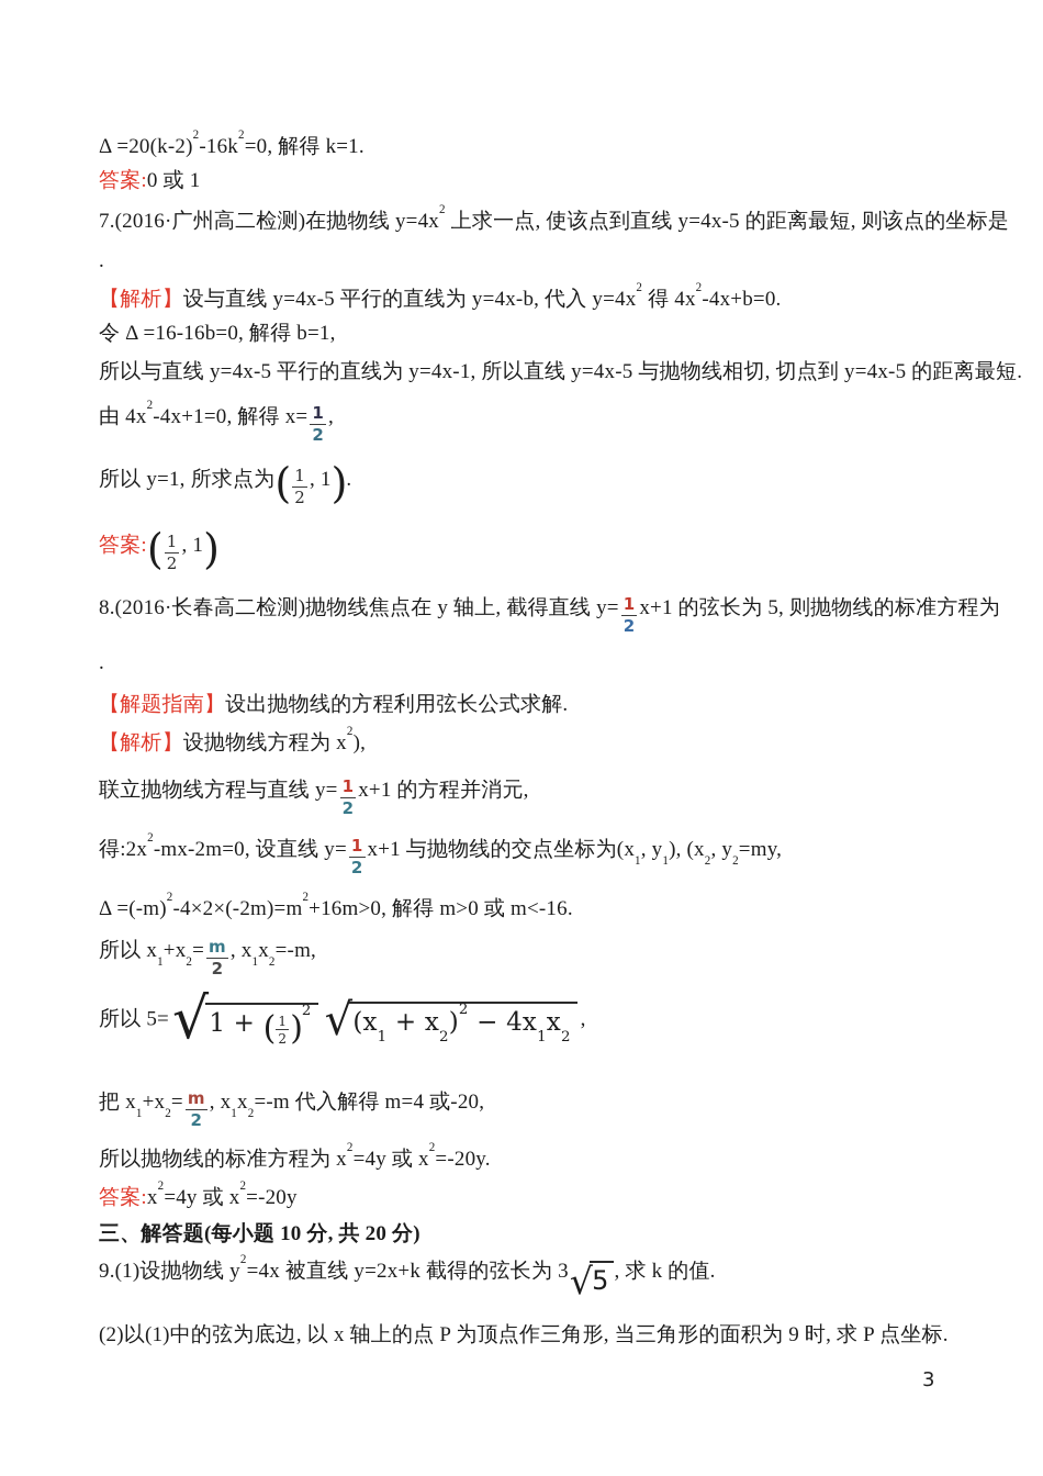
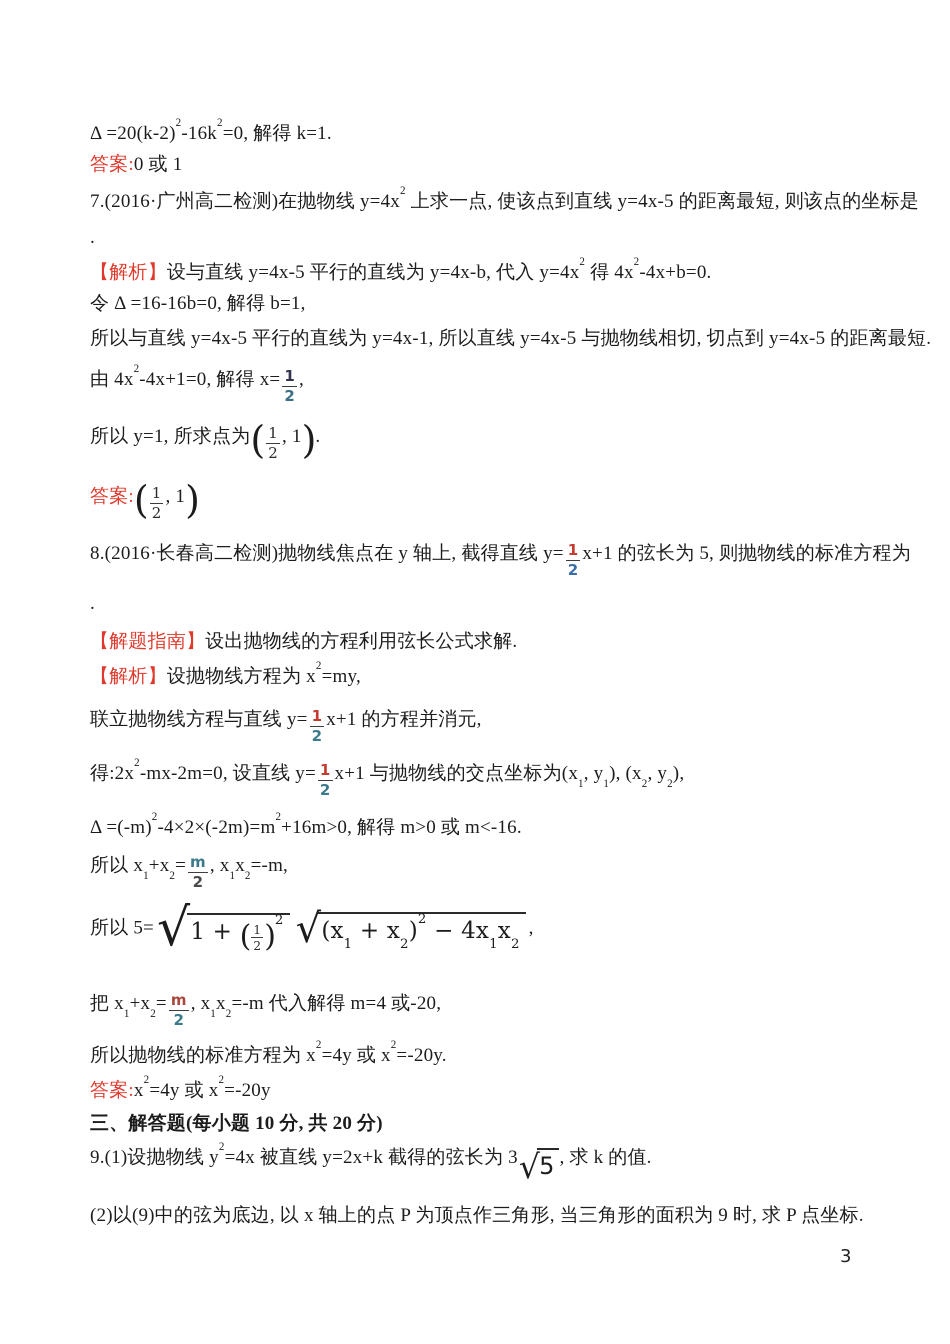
  Δ =20(k-2)2-16k2=0, 解得 k=1.
  答案:0 或 1
  7.(2016·广州高二检测)在抛物线 y=4x2 上求一点, 使该点到直线 y=4x-5 的距离最短, 则该点的坐标是
  .
  【解析】设与直线 y=4x-5 平行的直线为 y=4x-b, 代入 y=4x2 得 4x2-4x+b=0.
  令 Δ =16-16b=0, 解得 b=1,
  所以与直线 y=4x-5 平行的直线为 y=4x-1, 所以直线 y=4x-5 与抛物线相切, 切点到 y=4x-5 的距离最短.
  由 4x2-4x+1=0, 解得 x=
  1
  2
  ,
  所以 y=1, 所求点为(
  1
  2
  , 1).
  答案:(
  1
  2
  , 1)
  8.(2016·长春高二检测)抛物线焦点在 y 轴上, 截得直线 y=
  1
  2
  x+1 的弦长为 5, 则抛物线的标准方程为
  .
  【解题指南】设出抛物线的方程利用弦长公式求解.
- 【解析】设抛物线方程为 x2),
+ 【解析】设抛物线方程为 x2=my,
  联立抛物线方程与直线 y=
  1
  2
  x+1 的方程并消元,
  得:2x2-mx-2m=0, 设直线 y=
  1
  2
- x+1 与抛物线的交点坐标为(x1, y1), (x2, y2=my,
+ x+1 与抛物线的交点坐标为(x1, y1), (x2, y2),
  Δ =(-m)2-4×2×(-2m)=m2+16m>0, 解得 m>0 或 m<-16.
  所以 x1+x2=
  m
  2
  , x1x2=-m,
  所以 5=
  √
  1 + (
  1
  2
  )2
  √
  (x1 + x2)2 − 4x1x2
  ,
  把 x1+x2=
  m
  2
  , x1x2=-m 代入解得 m=4 或-20,
  所以抛物线的标准方程为 x2=4y 或 x2=-20y.
  答案:x2=4y 或 x2=-20y
  三、解答题(每小题 10 分, 共 20 分)
  9.(1)设抛物线 y2=4x 被直线 y=2x+k 截得的弦长为 3
  √
  5
  , 求 k 的值.
- (2)以(1)中的弦为底边, 以 x 轴上的点 P 为顶点作三角形, 当三角形的面积为 9 时, 求 P 点坐标.
+ (2)以(9)中的弦为底边, 以 x 轴上的点 P 为顶点作三角形, 当三角形的面积为 9 时, 求 P 点坐标.
  3
